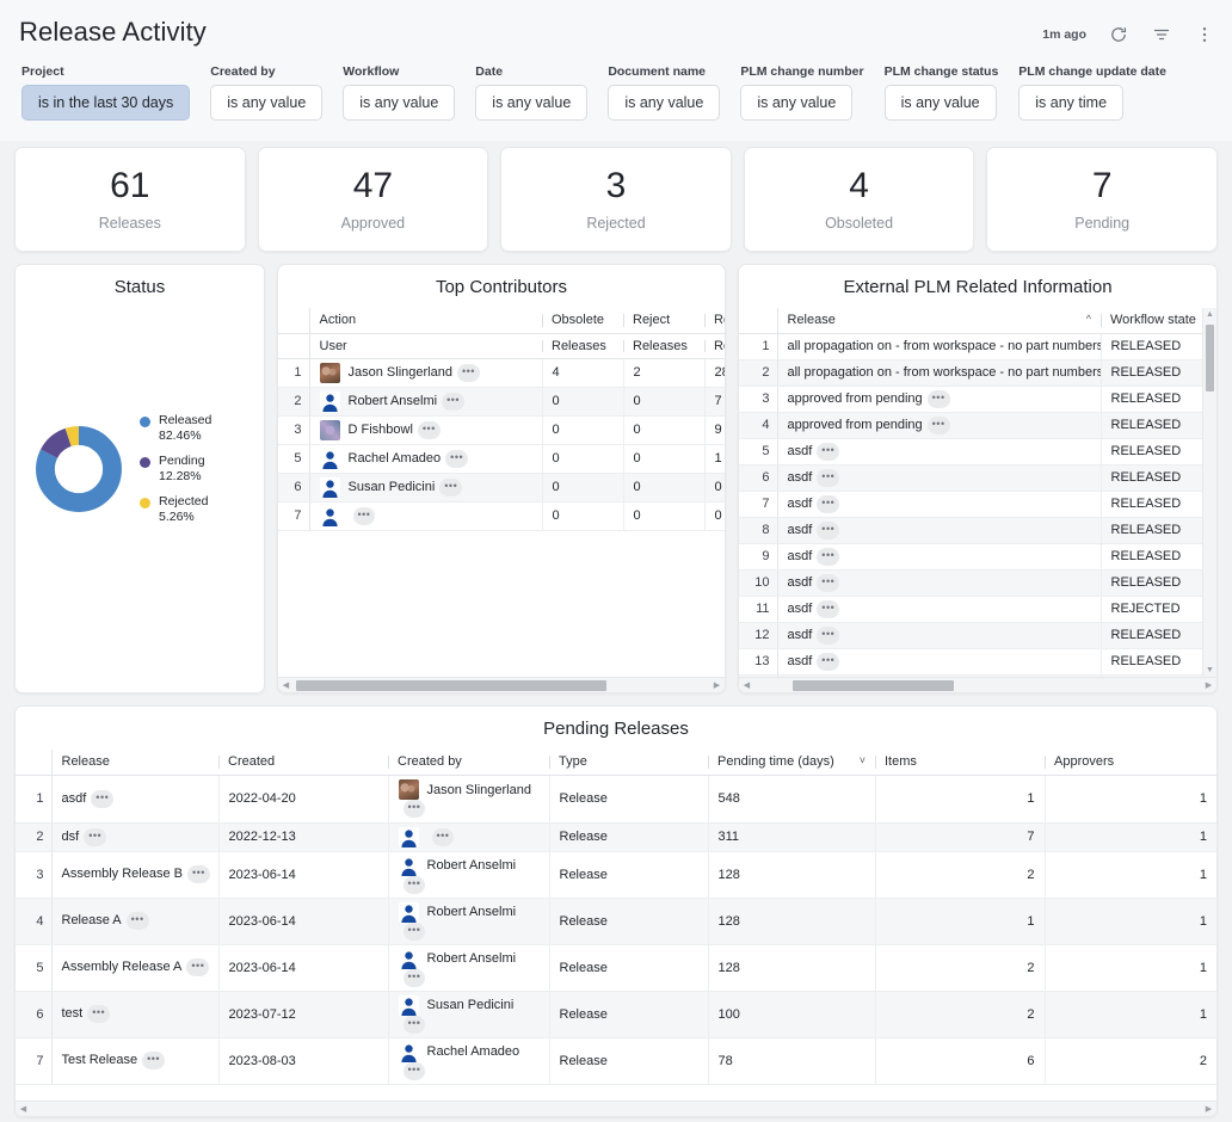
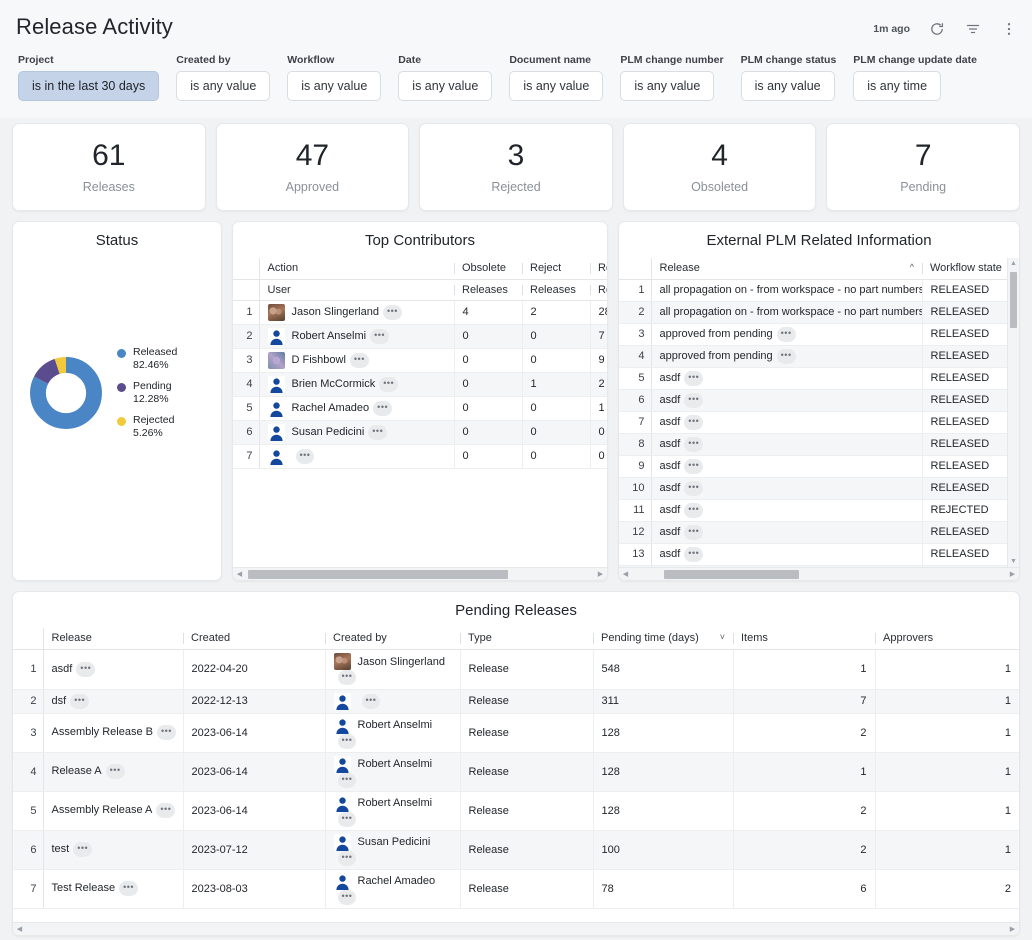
  Release Activity
  1m ago
  Project
  is in the last 30 days
  Created by
  is any value
  Workflow
  is any value
  Date
  is any value
  Document name
  is any value
  PLM change number
  is any value
  PLM change status
  is any value
  PLM change update date
  is any time
  61
  Releases
  47
  Approved
  3
  Rejected
  4
  Obsoleted
  7
  Pending
  Status
  Released
  82.46%
  Pending
  12.28%
  Rejected
  5.26%
  Top Contributors
  	Action	Obsolete	Reject	R
  	User	Releases	Releases	R
  1	Jason Slingerland •••	4	2	2
  2	Robert Anselmi •••	0	0	7
  3	D Fishbowl •••	0	0	9
+ 4	Brien McCormick •••	0	1	2
  5	Rachel Amadeo •••	0	0	1
  6	Susan Pedicini •••	0	0	0
  7	•••	0	0	0
  External PLM Related Information
  	Release ^	Workflow state
  1	all propagation on - from workspace - no part numbers	RELEASED
  2	all propagation on - from workspace - no part numbers	RELEASED
  3	approved from pending •••	RELEASED
  4	approved from pending •••	RELEASED
  5	asdf •••	RELEASED
  6	asdf •••	RELEASED
  7	asdf •••	RELEASED
  8	asdf •••	RELEASED
  9	asdf •••	RELEASED
  10	asdf •••	RELEASED
  11	asdf •••	REJECTED
  12	asdf •••	RELEASED
  13	asdf •••	RELEASED
  Pending Releases
  	Release	Created	Created by	Type	Pending time (days) ˅	Items	Approvers
  1	asdf •••	2022-04-20	Jason Slingerland•••	Release	548	1	1
  2	dsf •••	2022-12-13	•••	Release	311	7	1
  3	Assembly Release B •••	2023-06-14	Robert Anselmi•••	Release	128	2	1
  4	Release A •••	2023-06-14	Robert Anselmi•••	Release	128	1	1
  5	Assembly Release A •••	2023-06-14	Robert Anselmi•••	Release	128	2	1
  6	test •••	2023-07-12	Susan Pedicini•••	Release	100	2	1
  7	Test Release •••	2023-08-03	Rachel Amadeo•••	Release	78	6	2
